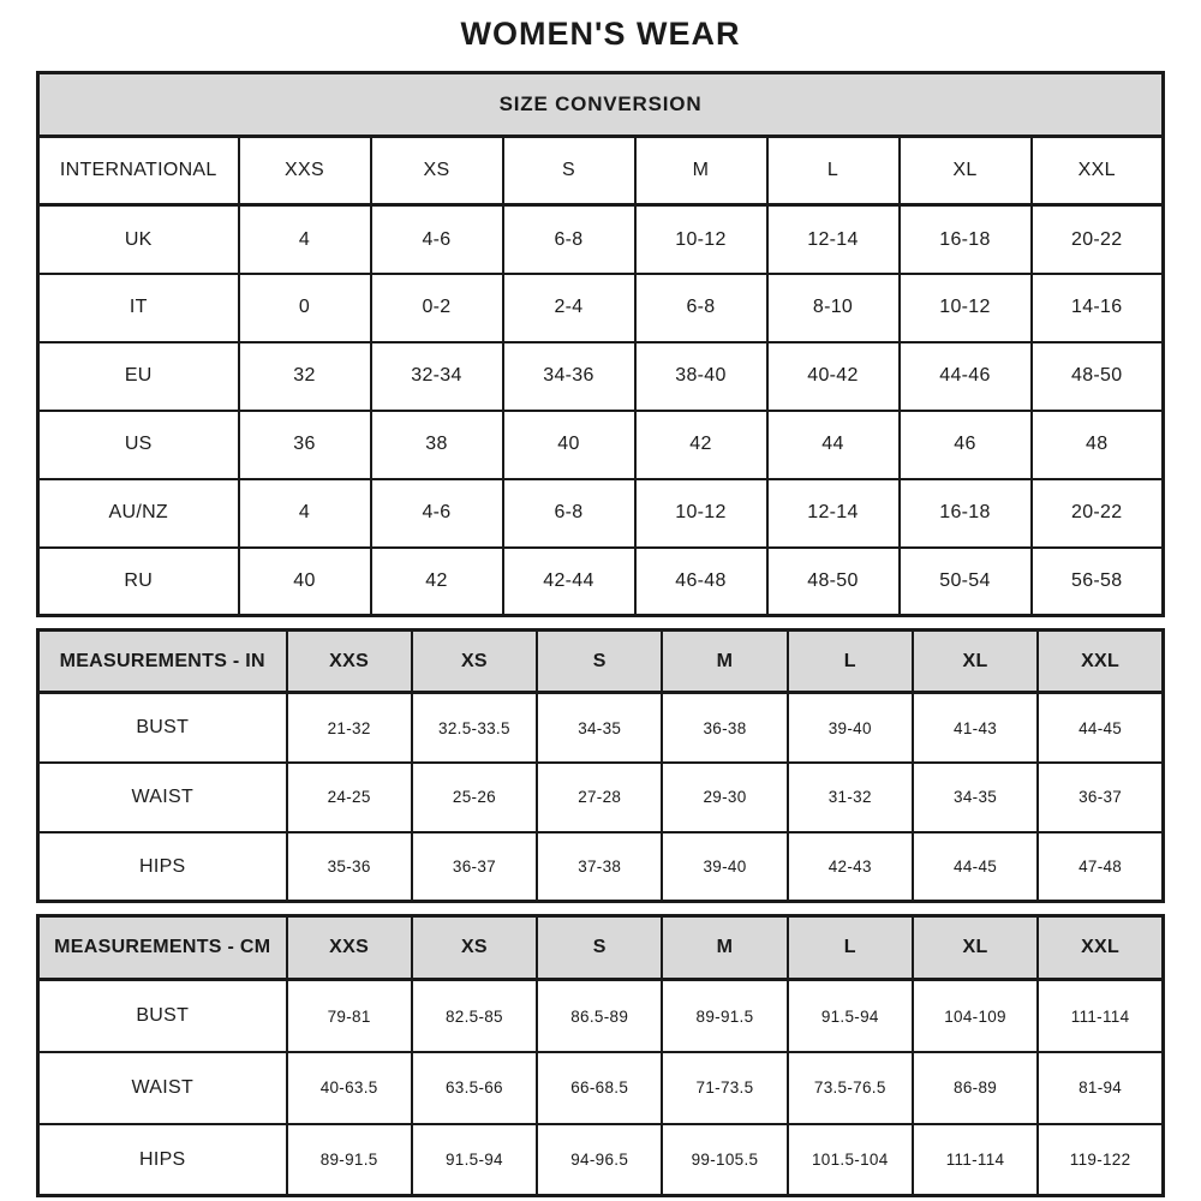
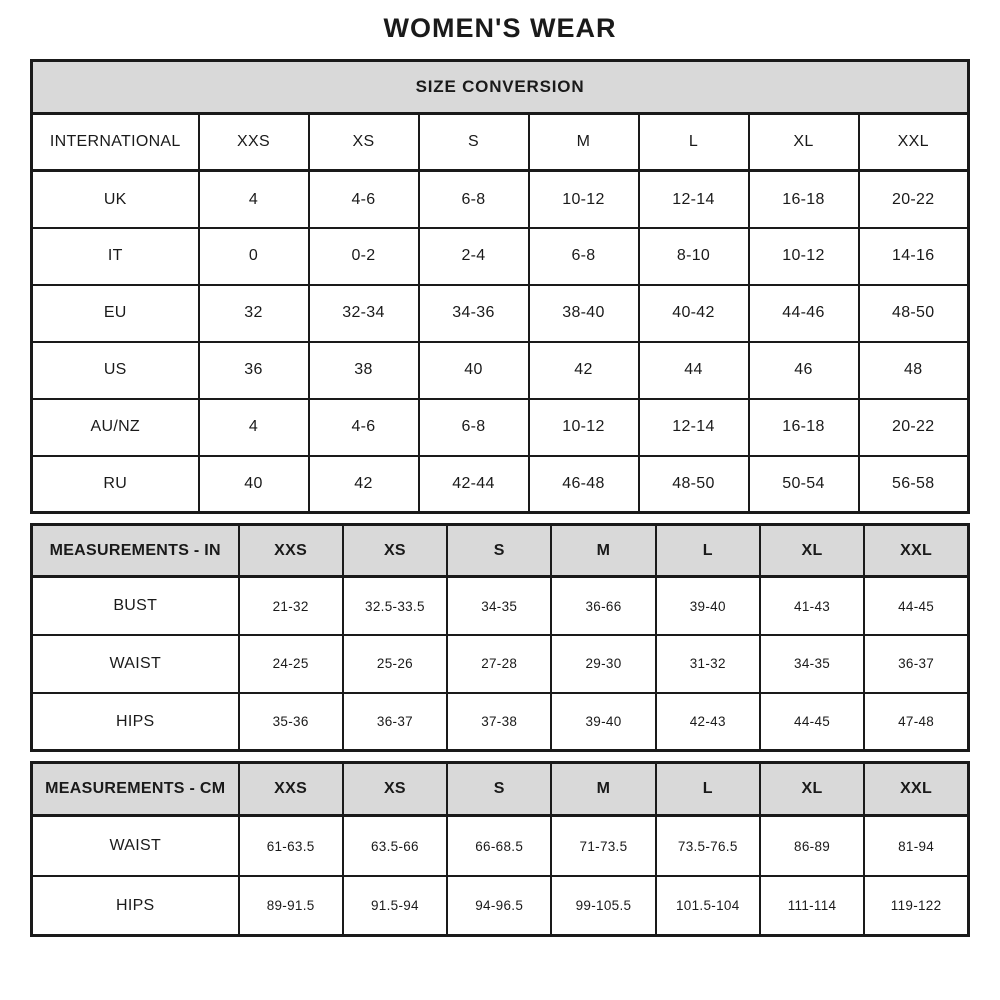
  WOMEN'S WEAR
  SIZE CONVERSION
  INTERNATIONAL	XXS	XS	S	M	L	XL	XXL
  UK	4	4-6	6-8	10-12	12-14	16-18	20-22
  IT	0	0-2	2-4	6-8	8-10	10-12	14-16
  EU	32	32-34	34-36	38-40	40-42	44-46	48-50
  US	36	38	40	42	44	46	48
  AU/NZ	4	4-6	6-8	10-12	12-14	16-18	20-22
  RU	40	42	42-44	46-48	48-50	50-54	56-58
  MEASUREMENTS - IN	XXS	XS	S	M	L	XL	XXL
- BUST	21-32	32.5-33.5	34-35	36-38	39-40	41-43	44-45
+ BUST	21-32	32.5-33.5	34-35	36-66	39-40	41-43	44-45
  WAIST	24-25	25-26	27-28	29-30	31-32	34-35	36-37
  HIPS	35-36	36-37	37-38	39-40	42-43	44-45	47-48
  MEASUREMENTS - CM	XXS	XS	S	M	L	XL	XXL
- BUST	79-81	82.5-85	86.5-89	89-91.5	91.5-94	104-109	111-114
- WAIST	40-63.5	63.5-66	66-68.5	71-73.5	73.5-76.5	86-89	81-94
+ WAIST	61-63.5	63.5-66	66-68.5	71-73.5	73.5-76.5	86-89	81-94
  HIPS	89-91.5	91.5-94	94-96.5	99-105.5	101.5-104	111-114	119-122
